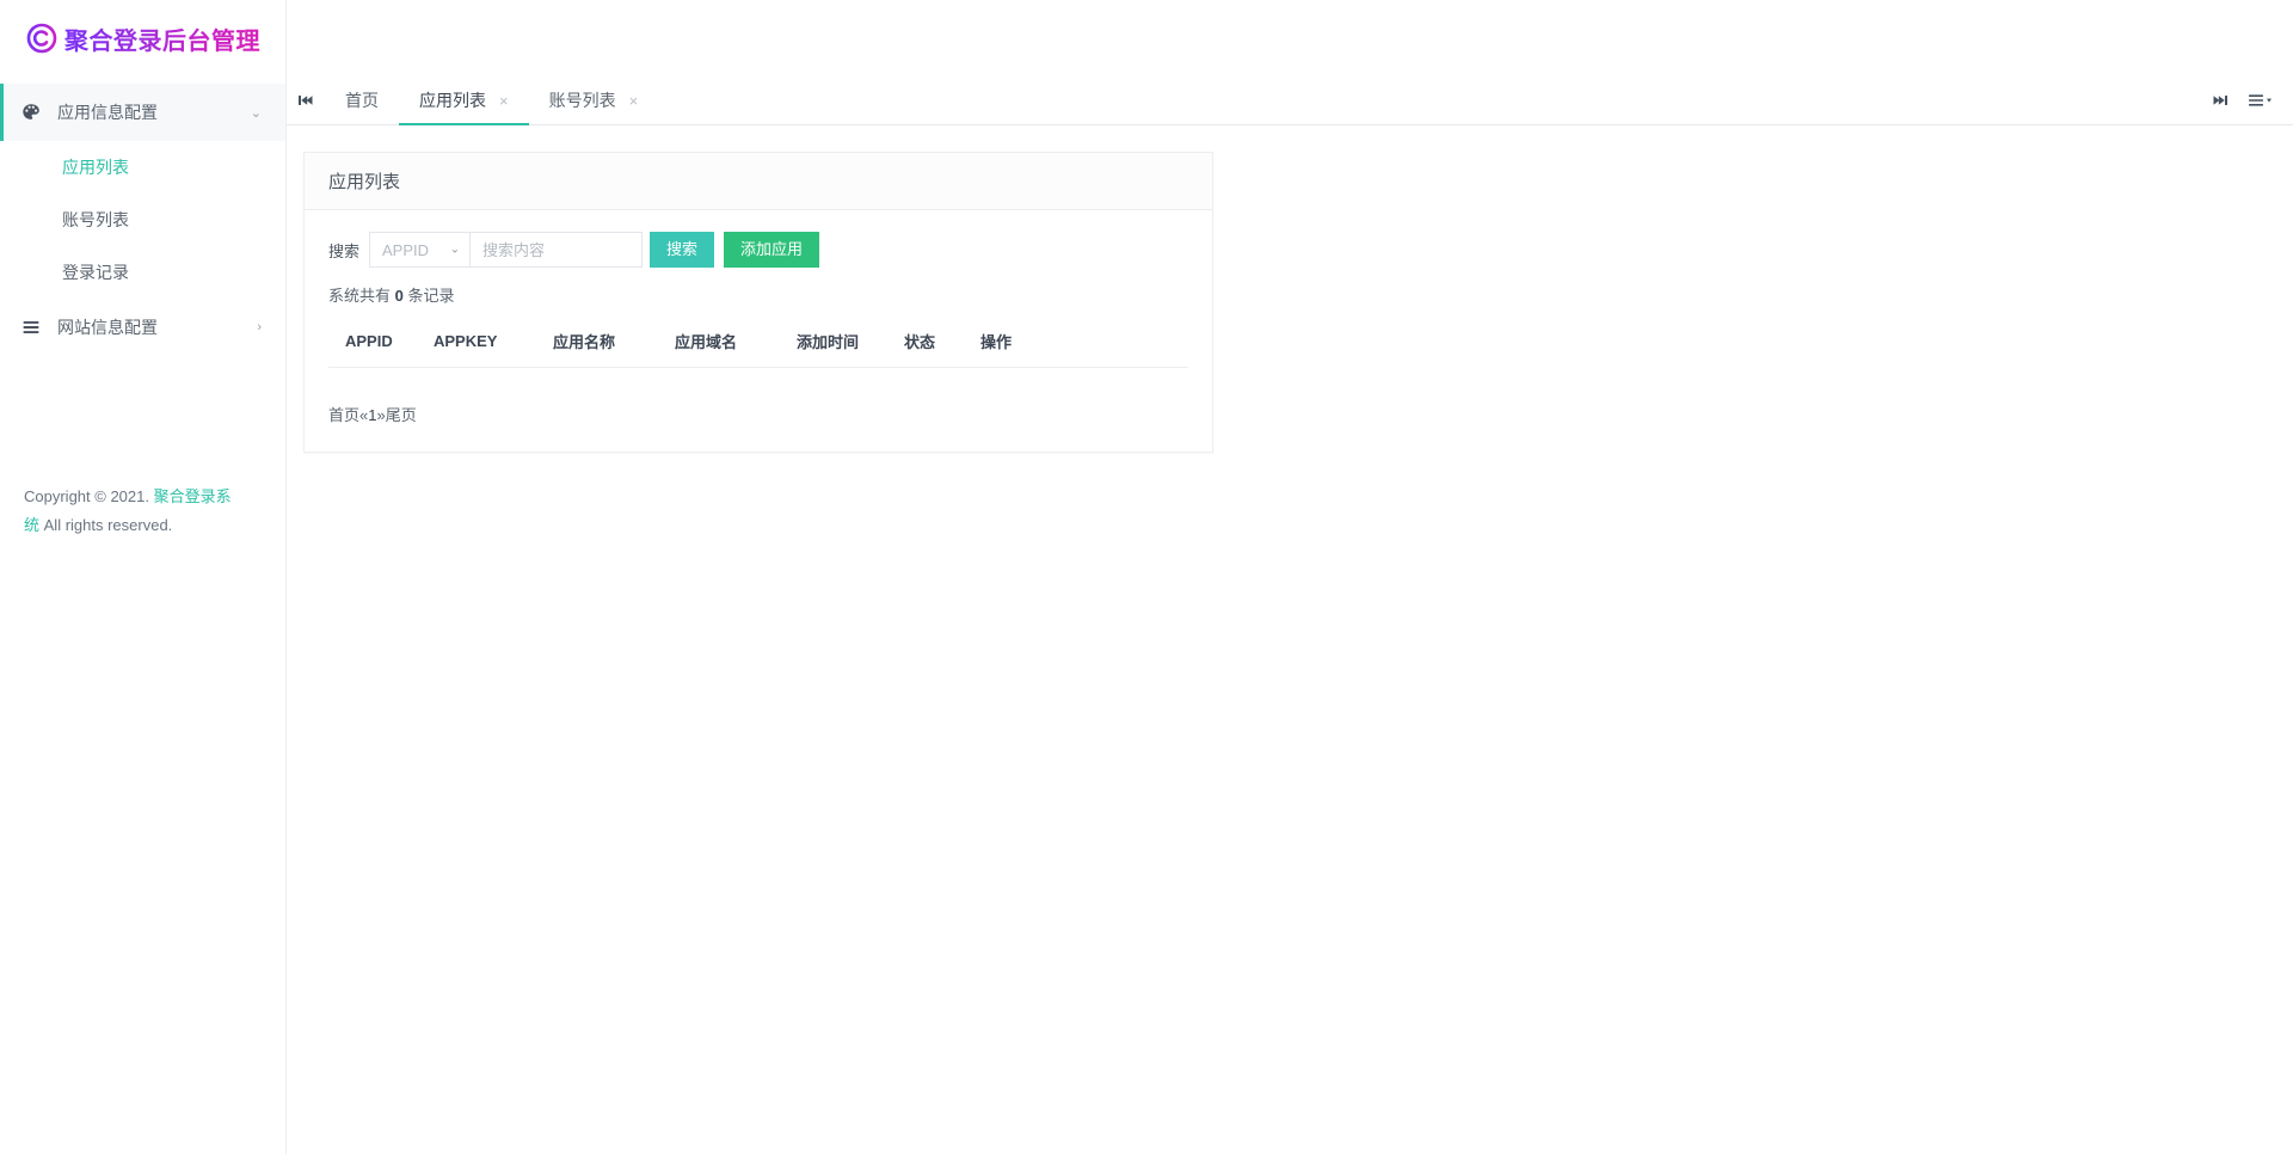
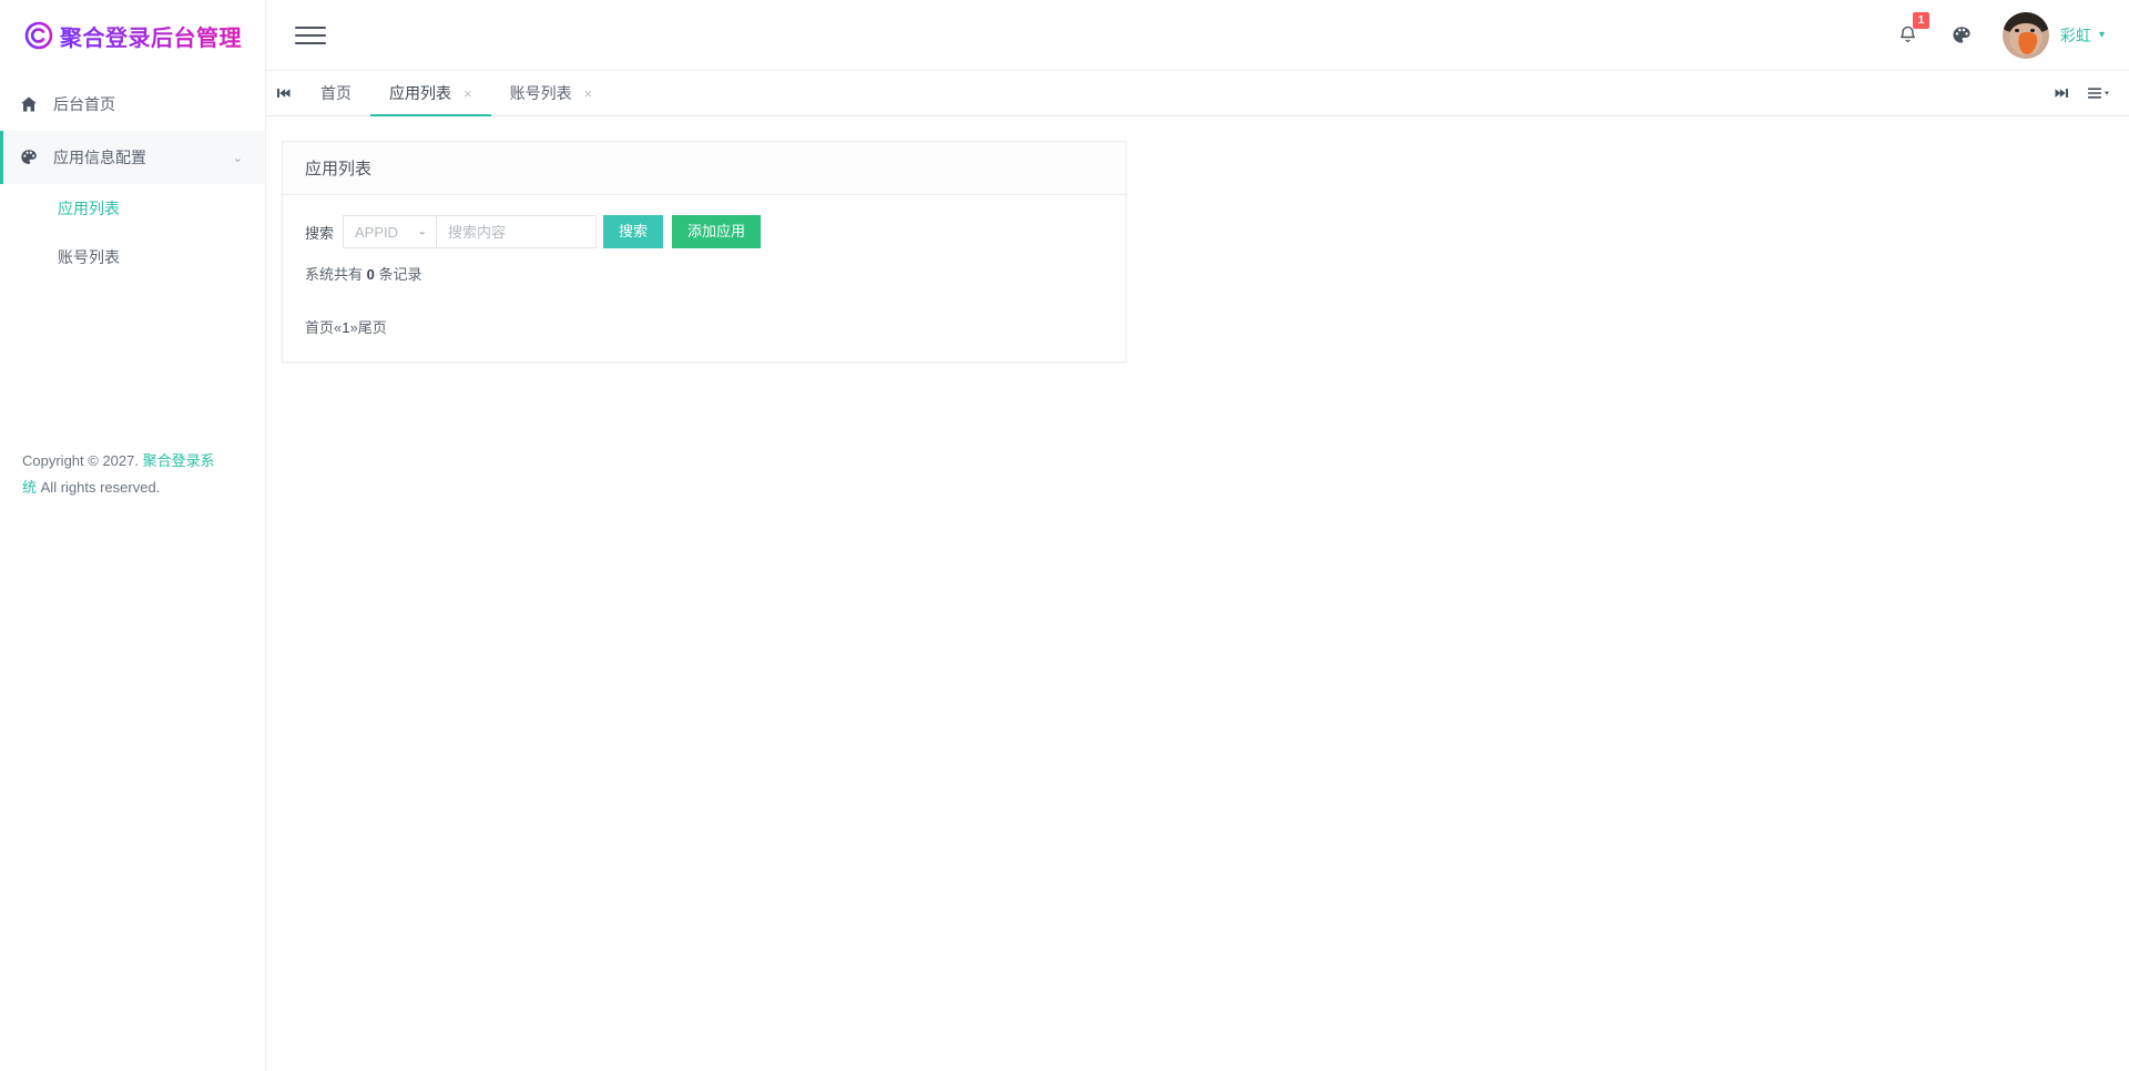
  聚合登录后台管理
+ 后台首页
  应用信息配置
  ⌄
  应用列表
  账号列表
- 登录记录
- 网站信息配置
- ›
- Copyright © 2021. 聚合登录系统 All rights reserved.
+ Copyright © 2027. 聚合登录系统 All rights reserved.
+ 1
+ 彩虹
+ ▾
  首页
  应用列表
  ×
  账号列表
  ×
  应用列表
  搜索
  APPID
  ⌄
  搜索内容
  搜索
  添加应用
  系统共有 0 条记录
- APPID	APPKEY	应用名称	应用域名	添加时间	状态	操作
  首页«1»尾页
